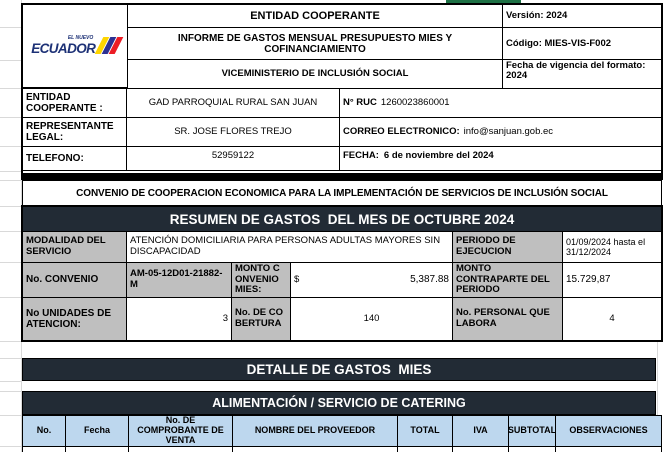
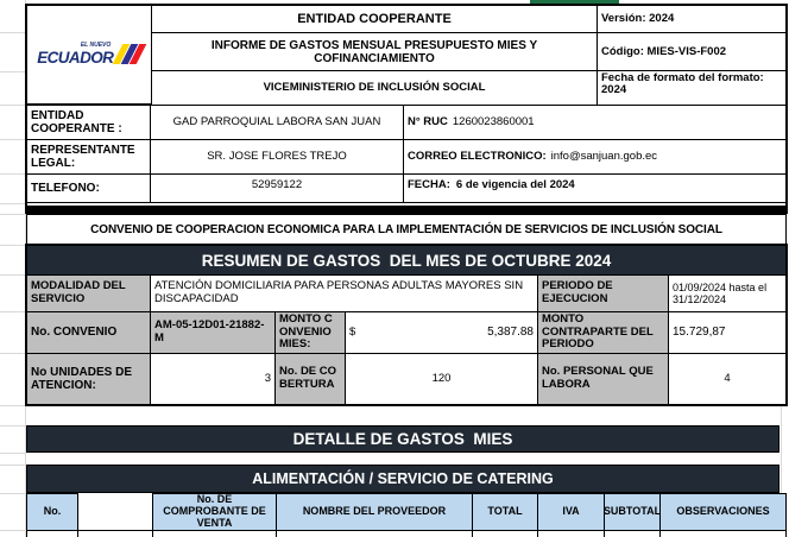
  ECUADOR
  ENTIDAD COOPERANTE
  INFORME DE GASTOS MENSUAL PRESUPUESTO MIES Y COFINANCIAMIENTO
  VICEMINISTERIO DE INCLUSIÓN SOCIAL
  Versión: 2024
  Código: MIES-VIS-F002
- Fecha de vigencia del formato: 2024
+ Fecha de formato del formato: 2024
  ENTIDAD COOPERANTE :
- GAD PARROQUIAL RURAL SAN JUAN
+ GAD PARROQUIAL LABORA SAN JUAN
  N° RUC
  1260023860001
  REPRESENTANTE LEGAL:
  SR. JOSE FLORES TREJO
  CORREO ELECTRONICO:
  info@sanjuan.gob.ec
  TELEFONO:
  52959122
  FECHA:
- 6 de noviembre del 2024
+ 6 de vigencia del 2024
  CONVENIO DE COOPERACION ECONOMICA PARA LA IMPLEMENTACIÓN DE SERVICIOS DE INCLUSIÓN SOCIAL
  RESUMEN DE GASTOS DEL MES DE OCTUBRE 2024
  MODALIDAD DEL SERVICIO
  ATENCIÓN DOMICILIARIA PARA PERSONAS ADULTAS MAYORES SIN DISCAPACIDAD
  PERIODO DE EJECUCION
  01/09/2024 hasta el 31/12/2024
  No. CONVENIO
  AM-05-12D01-21882-M
  MONTO CONVENIO MIES:
  $
  5,387.88
  MONTO CONTRAPARTE DEL PERIODO
  15.729,87
  No UNIDADES DE ATENCION:
  3
  No. DE COBERTURA
- 140
+ 120
  No. PERSONAL QUE LABORA
  4
  DETALLE DE GASTOS MIES
  ALIMENTACIÓN / SERVICIO DE CATERING
  No.
- Fecha
  No. DE COMPROBANTE DE VENTA
  NOMBRE DEL PROVEEDOR
  TOTAL
  IVA
  SUBTOTAL
  OBSERVACIONES
